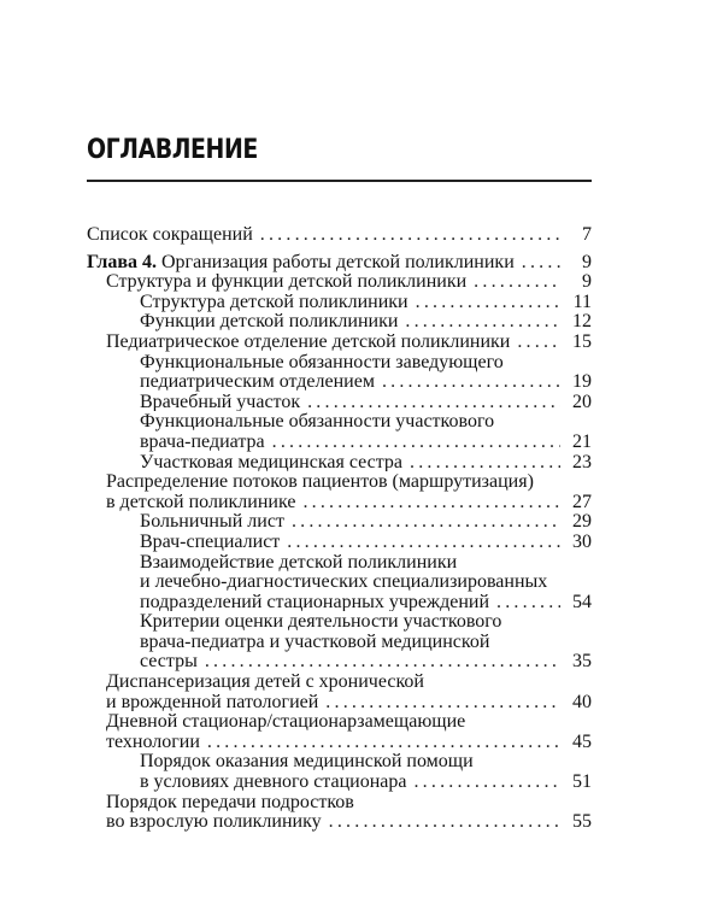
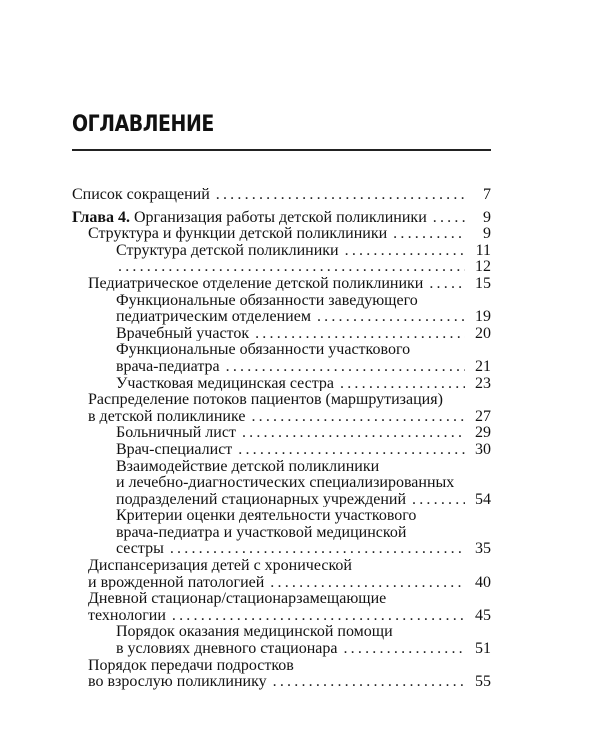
  ОГЛАВЛЕНИЕ
  Список сокращений
  7
  Глава 4. Организация работы детской поликлиники
  9
  Структура и функции детской поликлиники
  9
  Структура детской поликлиники
  11
- Функции детской поликлиники
  12
  Педиатрическое отделение детской поликлиники
  15
  Функциональные обязанности заведующего
  педиатрическим отделением
  19
  Врачебный участок
  20
  Функциональные обязанности участкового
  врача-педиатра
  21
  Участковая медицинская сестра
  23
  Распределение потоков пациентов (маршрутизация)
  в детской поликлинике
  27
  Больничный лист
  29
  Врач-специалист
  30
  Взаимодействие детской поликлиники
  и лечебно-диагностических специализированных
  подразделений стационарных учреждений
  54
  Критерии оценки деятельности участкового
  врача-педиатра и участковой медицинской
  сестры
  35
  Диспансеризация детей с хронической
  и врожденной патологией
  40
  Дневной стационар/стационарзамещающие
  технологии
  45
  Порядок оказания медицинской помощи
  в условиях дневного стационара
  51
  Порядок передачи подростков
  во взрослую поликлинику
  55
